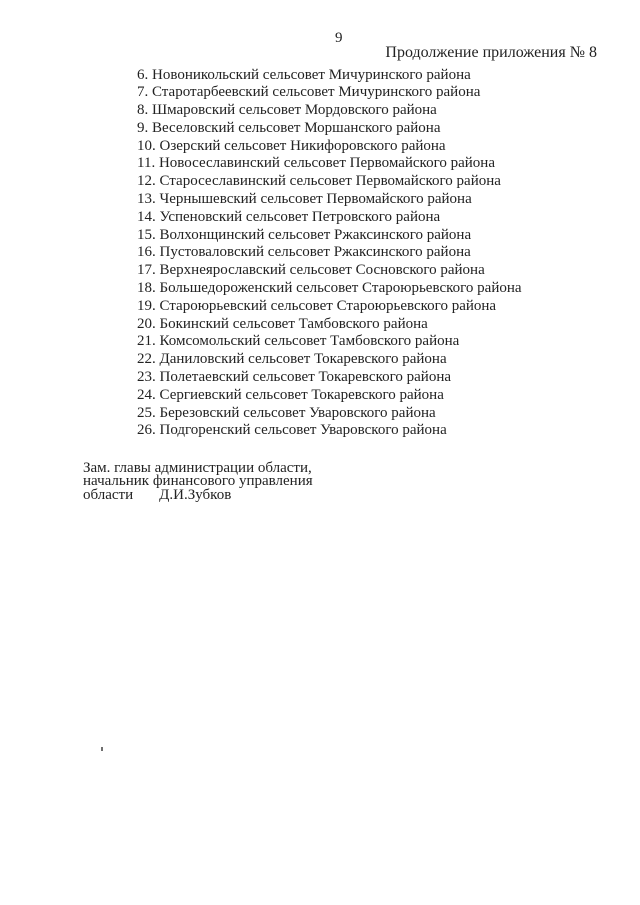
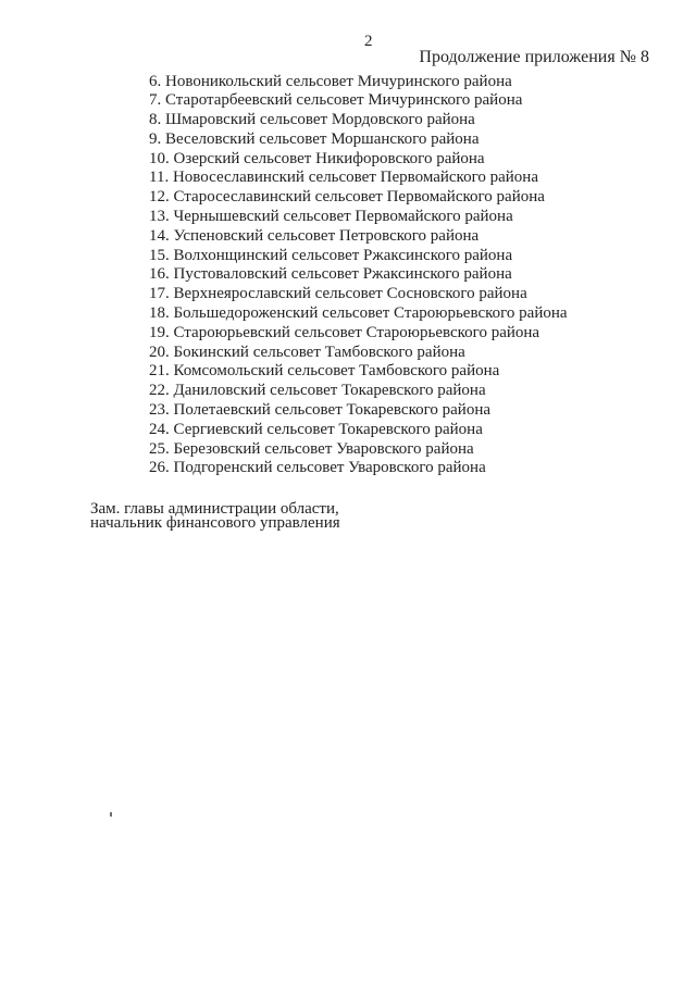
- 9
+ 2
  Продолжение приложения № 8
  6. Новоникольский сельсовет Мичуринского района
  7. Старотарбеевский сельсовет Мичуринского района
  8. Шмаровский сельсовет Мордовского района
  9. Веселовский сельсовет Моршанского района
  10. Озерский сельсовет Никифоровского района
  11. Новосеславинский сельсовет Первомайского района
  12. Старосеславинский сельсовет Первомайского района
  13. Чернышевский сельсовет Первомайского района
  14. Успеновский сельсовет Петровского района
  15. Волхонщинский сельсовет Ржаксинского района
  16. Пустоваловский сельсовет Ржаксинского района
  17. Верхнеярославский сельсовет Сосновского района
  18. Большедороженский сельсовет Староюрьевского района
  19. Староюрьевский сельсовет Староюрьевского района
  20. Бокинский сельсовет Тамбовского района
  21. Комсомольский сельсовет Тамбовского района
  22. Даниловский сельсовет Токаревского района
  23. Полетаевский сельсовет Токаревского района
  24. Сергиевский сельсовет Токаревского района
  25. Березовский сельсовет Уваровского района
  26. Подгоренский сельсовет Уваровского района
  Зам. главы администрации области,
  начальник финансового управления
- области Д.И.Зубков
